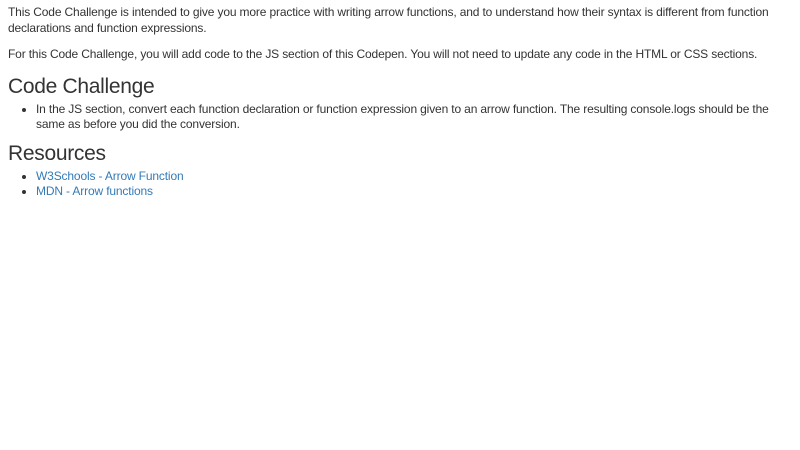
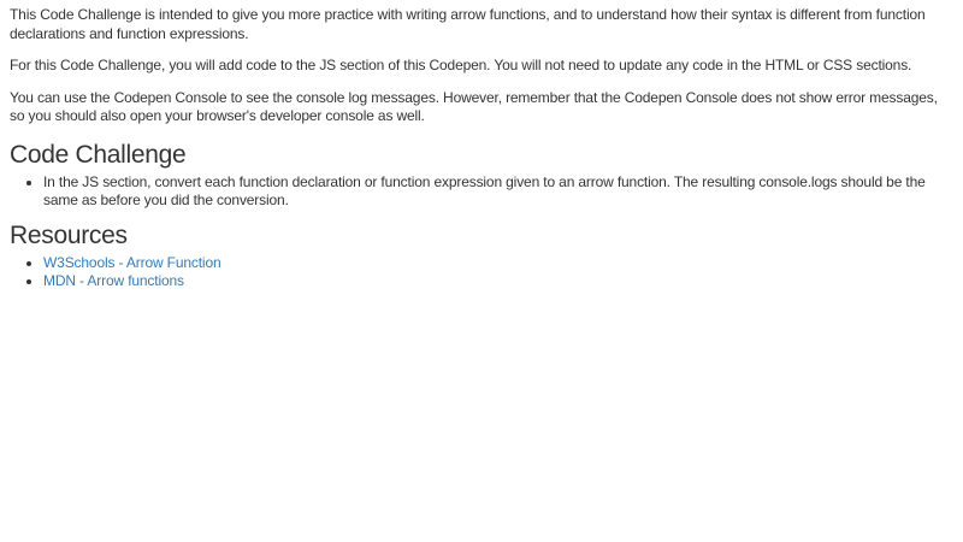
  This Code Challenge is intended to give you more practice with writing arrow functions, and to understand how their syntax is different from function declarations and function expressions.
  For this Code Challenge, you will add code to the JS section of this Codepen. You will not need to update any code in the HTML or CSS sections.
+ You can use the Codepen Console to see the console log messages. However, remember that the Codepen Console does not show error messages, so you should also open your browser's developer console as well.
  Code Challenge
  In the JS section, convert each function declaration or function expression given to an arrow function. The resulting console.logs should be the same as before you did the conversion.
  Resources
  W3Schools - Arrow Function
  MDN - Arrow functions
